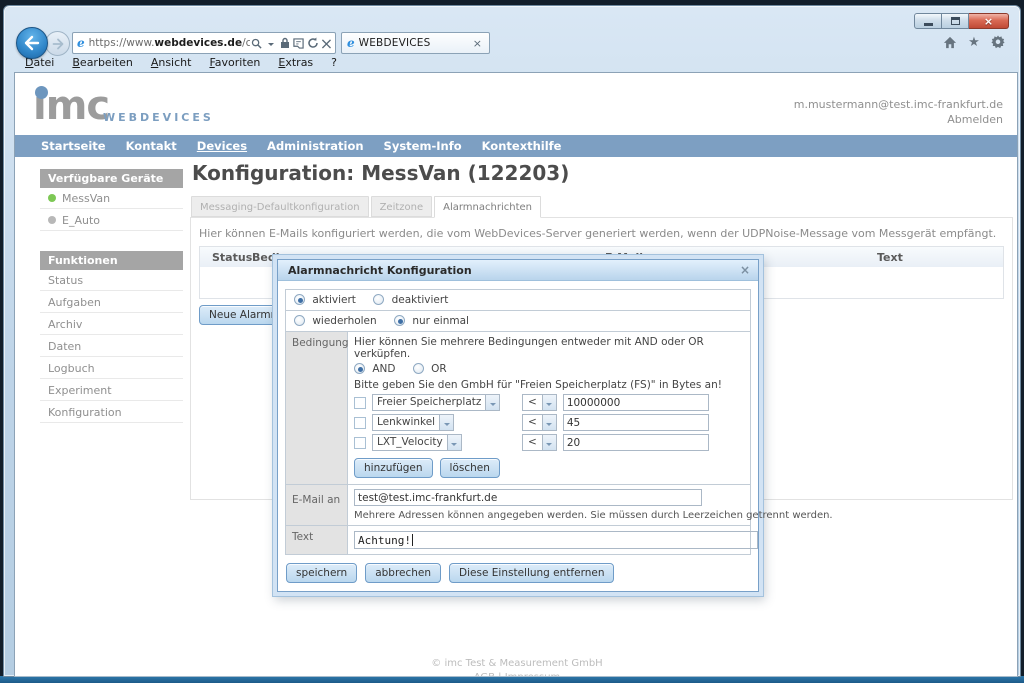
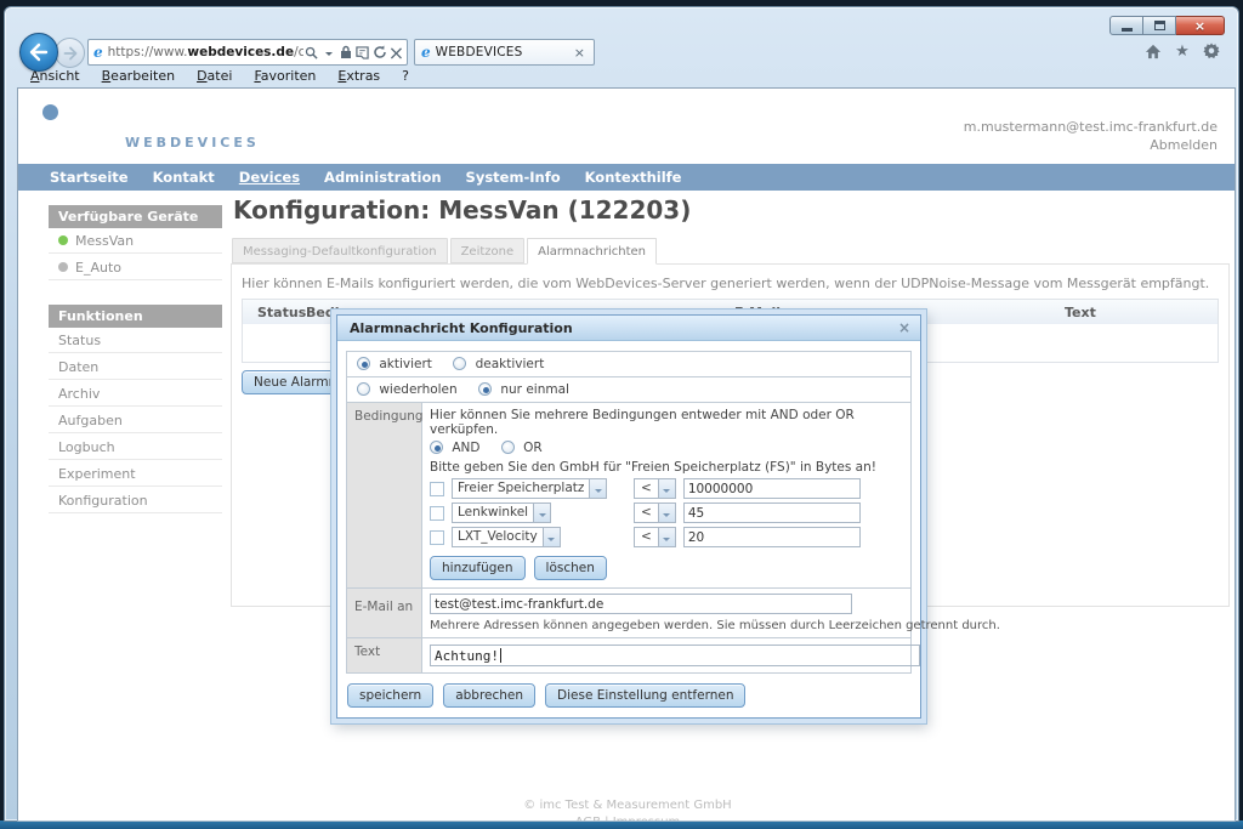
  ×
  e
  https://www.webdevices.de/c
  ×
  e
  WEBDEVICES
  ×
  ★
- Datei
+ Ansicht
  Bearbeiten
- Ansicht
+ Datei
  Favoriten
  Extras
  ?
- imc
  WEBDEVICES
  m.mustermann@test.imc-frankfurt.de
  Abmelden
  Startseite
  Kontakt
  Devices
  Administration
  System-Info
  Kontexthilfe
  Verfügbare Geräte
  MessVan
  E_Auto
  Funktionen
  Status
- Aufgaben
+ Daten
  Archiv
- Daten
+ Aufgaben
  Logbuch
  Experiment
  Konfiguration
  Konfiguration: MessVan (122203)
  Messaging-Defaultkonfiguration
  Zeitzone
  Alarmnachrichten
  Hier können E-Mails konfiguriert werden, die vom WebDevices-Server generiert werden, wenn der UDPNoise-Message vom Messgerät empfängt.
  Status
  Bedingungen
  E-Mail an
  Text
  © imc Test & Measurement GmbH
  Alarmnachricht Konfiguration
  ×
  aktiviert deaktiviert
  wiederholen nur einmal
  Bedingung
  Hier können Sie mehrere Bedingungen entweder mit AND oder OR verküpfen.
  AND OR
  Bitte geben Sie den GmbH für "Freien Speicherplatz (FS)" in Bytes an!
  Freier Speicherplatz
  <
  10000000
  Lenkwinkel
  <
  45
  LXT_Velocity
  <
  20
  hinzufügen
  löschen
  E-Mail an
  test@test.imc-frankfurt.de
- Mehrere Adressen können angegeben werden. Sie müssen durch Leerzeichen getrennt werden.
+ Mehrere Adressen können angegeben werden. Sie müssen durch Leerzeichen getrennt durch.
  Text
  Achtung!
  speichern
  abbrechen
  Diese Einstellung entfernen
